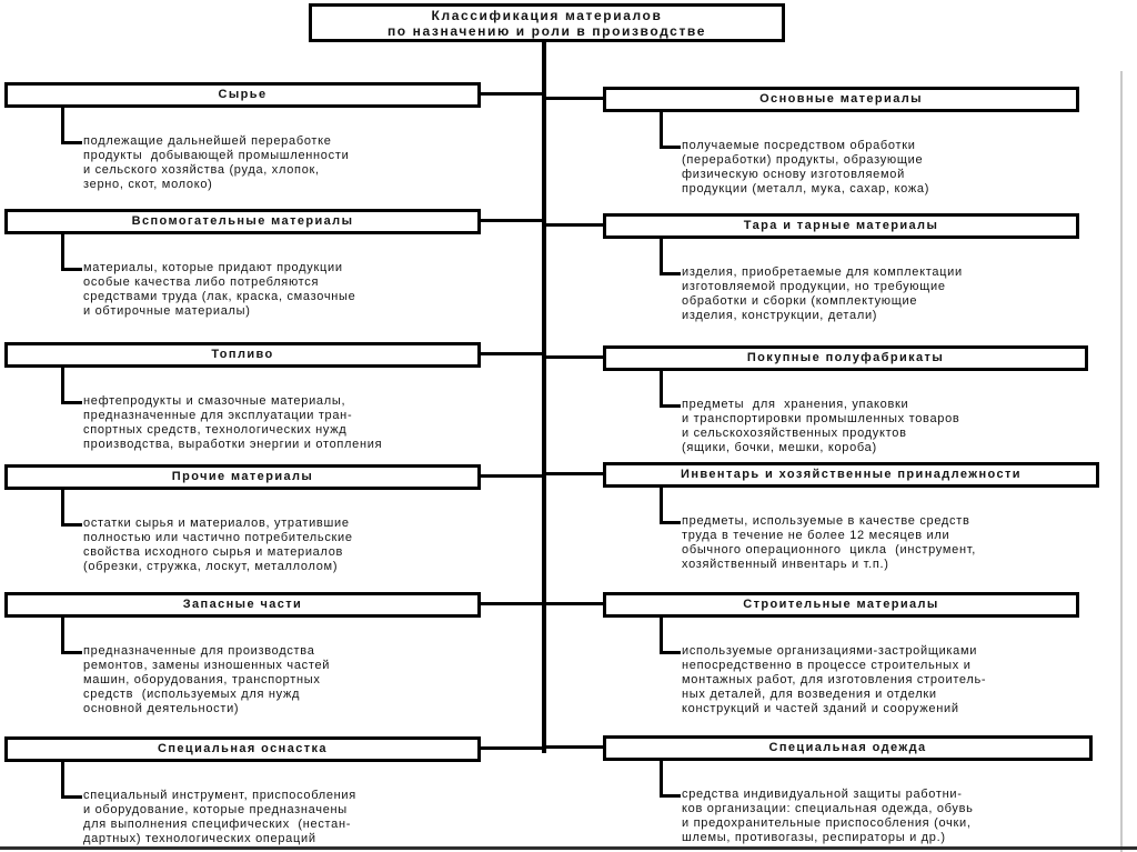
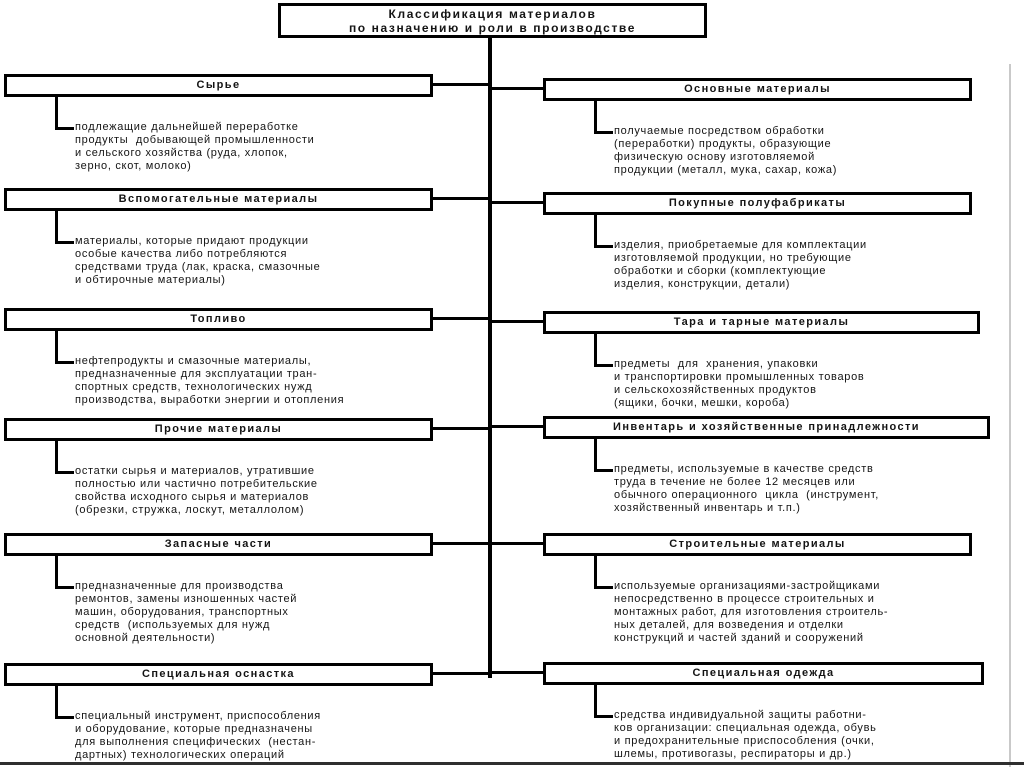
  Классификация материалов
  по назначению и роли в производстве
  Сырье
  подлежащие дальнейшей переработке
  продукты добывающей промышленности
  и сельского хозяйства (руда, хлопок,
  зерно, скот, молоко)
  Вспомогательные материалы
  материалы, которые придают продукции
  особые качества либо потребляются
  средствами труда (лак, краска, смазочные
  и обтирочные материалы)
  Топливо
  нефтепродукты и смазочные материалы,
  предназначенные для эксплуатации тран-
  спортных средств, технологических нужд
  производства, выработки энергии и отопления
  Прочие материалы
  остатки сырья и материалов, утратившие
  полностью или частично потребительские
  свойства исходного сырья и материалов
  (обрезки, стружка, лоскут, металлолом)
  Запасные части
  предназначенные для производства
  ремонтов, замены изношенных частей
  машин, оборудования, транспортных
  средств (используемых для нужд
  основной деятельности)
  Специальная оснастка
  специальный инструмент, приспособления
  и оборудование, которые предназначены
  для выполнения специфических (нестан-
  дартных) технологических операций
  Основные материалы
  получаемые посредством обработки
  (переработки) продукты, образующие
  физическую основу изготовляемой
  продукции (металл, мука, сахар, кожа)
- Тара и тарные материалы
+ Покупные полуфабрикаты
  изделия, приобретаемые для комплектации
  изготовляемой продукции, но требующие
  обработки и сборки (комплектующие
  изделия, конструкции, детали)
- Покупные полуфабрикаты
+ Тара и тарные материалы
  предметы для хранения, упаковки
  и транспортировки промышленных товаров
  и сельскохозяйственных продуктов
  (ящики, бочки, мешки, короба)
  Инвентарь и хозяйственные принадлежности
  предметы, используемые в качестве средств
  труда в течение не более 12 месяцев или
  обычного операционного цикла (инструмент,
  хозяйственный инвентарь и т.п.)
  Строительные материалы
  используемые организациями-застройщиками
  непосредственно в процессе строительных и
  монтажных работ, для изготовления строитель-
  ных деталей, для возведения и отделки
  конструкций и частей зданий и сооружений
  Специальная одежда
  средства индивидуальной защиты работни-
  ков организации: специальная одежда, обувь
  и предохранительные приспособления (очки,
  шлемы, противогазы, респираторы и др.)
